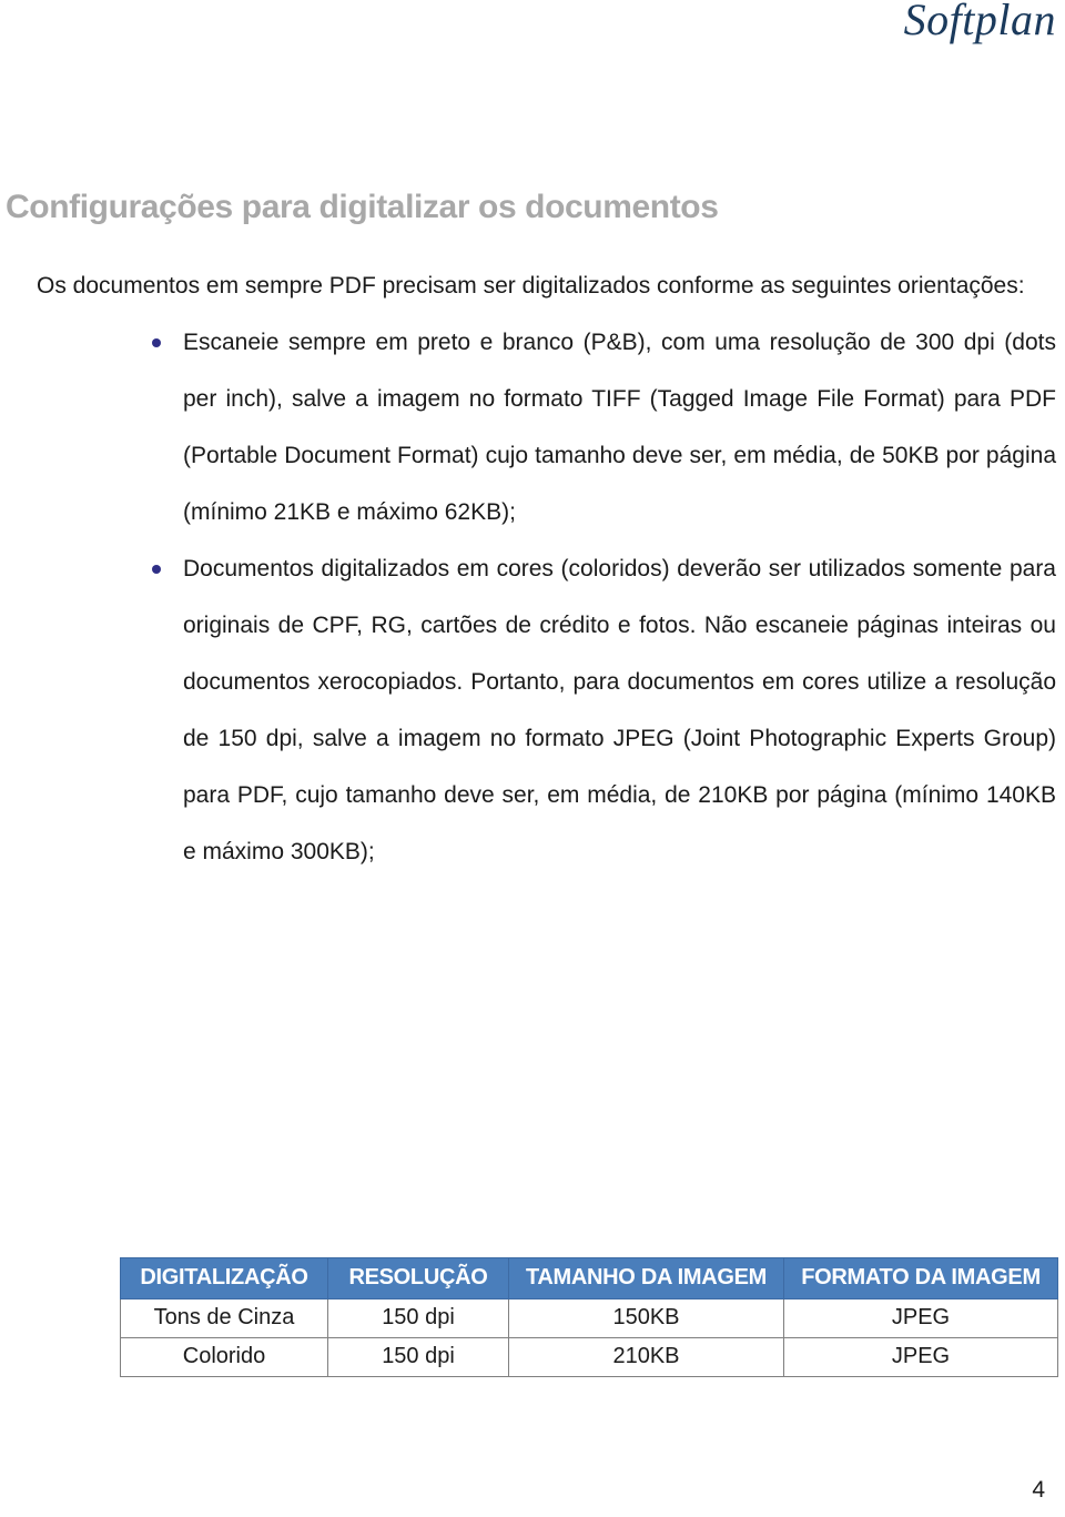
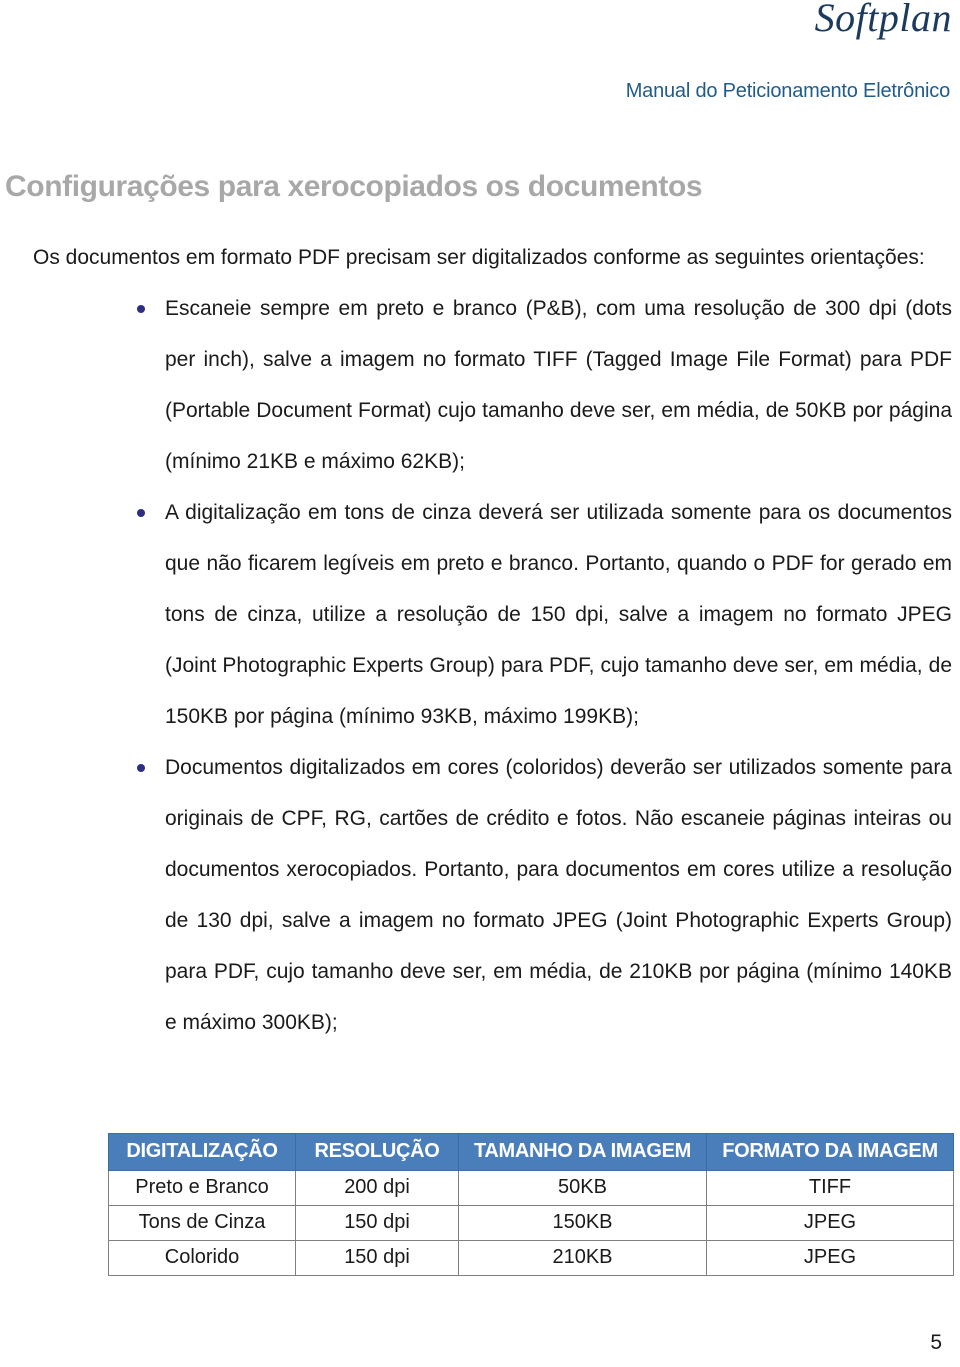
  Softplan
+ Manual do Peticionamento Eletrônico
- Configurações para digitalizar os documentos
+ Configurações para xerocopiados os documentos
- Os documentos em sempre PDF precisam ser digitalizados conforme as seguintes orientações:
+ Os documentos em formato PDF precisam ser digitalizados conforme as seguintes orientações:
  Escaneie sempre em preto e branco (P&B), com uma resolução de 300 dpi (dots per inch), salve a imagem no formato TIFF (Tagged Image File Format) para PDF (Portable Document Format) cujo tamanho deve ser, em média, de 50KB por página (mínimo 21KB e máximo 62KB);
+ A digitalização em tons de cinza deverá ser utilizada somente para os documentos que não ficarem legíveis em preto e branco. Portanto, quando o PDF for gerado em tons de cinza, utilize a resolução de 150 dpi, salve a imagem no formato JPEG (Joint Photographic Experts Group) para PDF, cujo tamanho deve ser, em média, de 150KB por página (mínimo 93KB, máximo 199KB);
- Documentos digitalizados em cores (coloridos) deverão ser utilizados somente para originais de CPF, RG, cartões de crédito e fotos. Não escaneie páginas inteiras ou documentos xerocopiados. Portanto, para documentos em cores utilize a resolução de 150 dpi, salve a imagem no formato JPEG (Joint Photographic Experts Group) para PDF, cujo tamanho deve ser, em média, de 210KB por página (mínimo 140KB e máximo 300KB);
+ Documentos digitalizados em cores (coloridos) deverão ser utilizados somente para originais de CPF, RG, cartões de crédito e fotos. Não escaneie páginas inteiras ou documentos xerocopiados. Portanto, para documentos em cores utilize a resolução de 130 dpi, salve a imagem no formato JPEG (Joint Photographic Experts Group) para PDF, cujo tamanho deve ser, em média, de 210KB por página (mínimo 140KB e máximo 300KB);
  DIGITALIZAÇÃO	RESOLUÇÃO	TAMANHO DA IMAGEM	FORMATO DA IMAGEM
+ Preto e Branco	200 dpi	50KB	TIFF
  Tons de Cinza	150 dpi	150KB	JPEG
  Colorido	150 dpi	210KB	JPEG
- 4
+ 5
